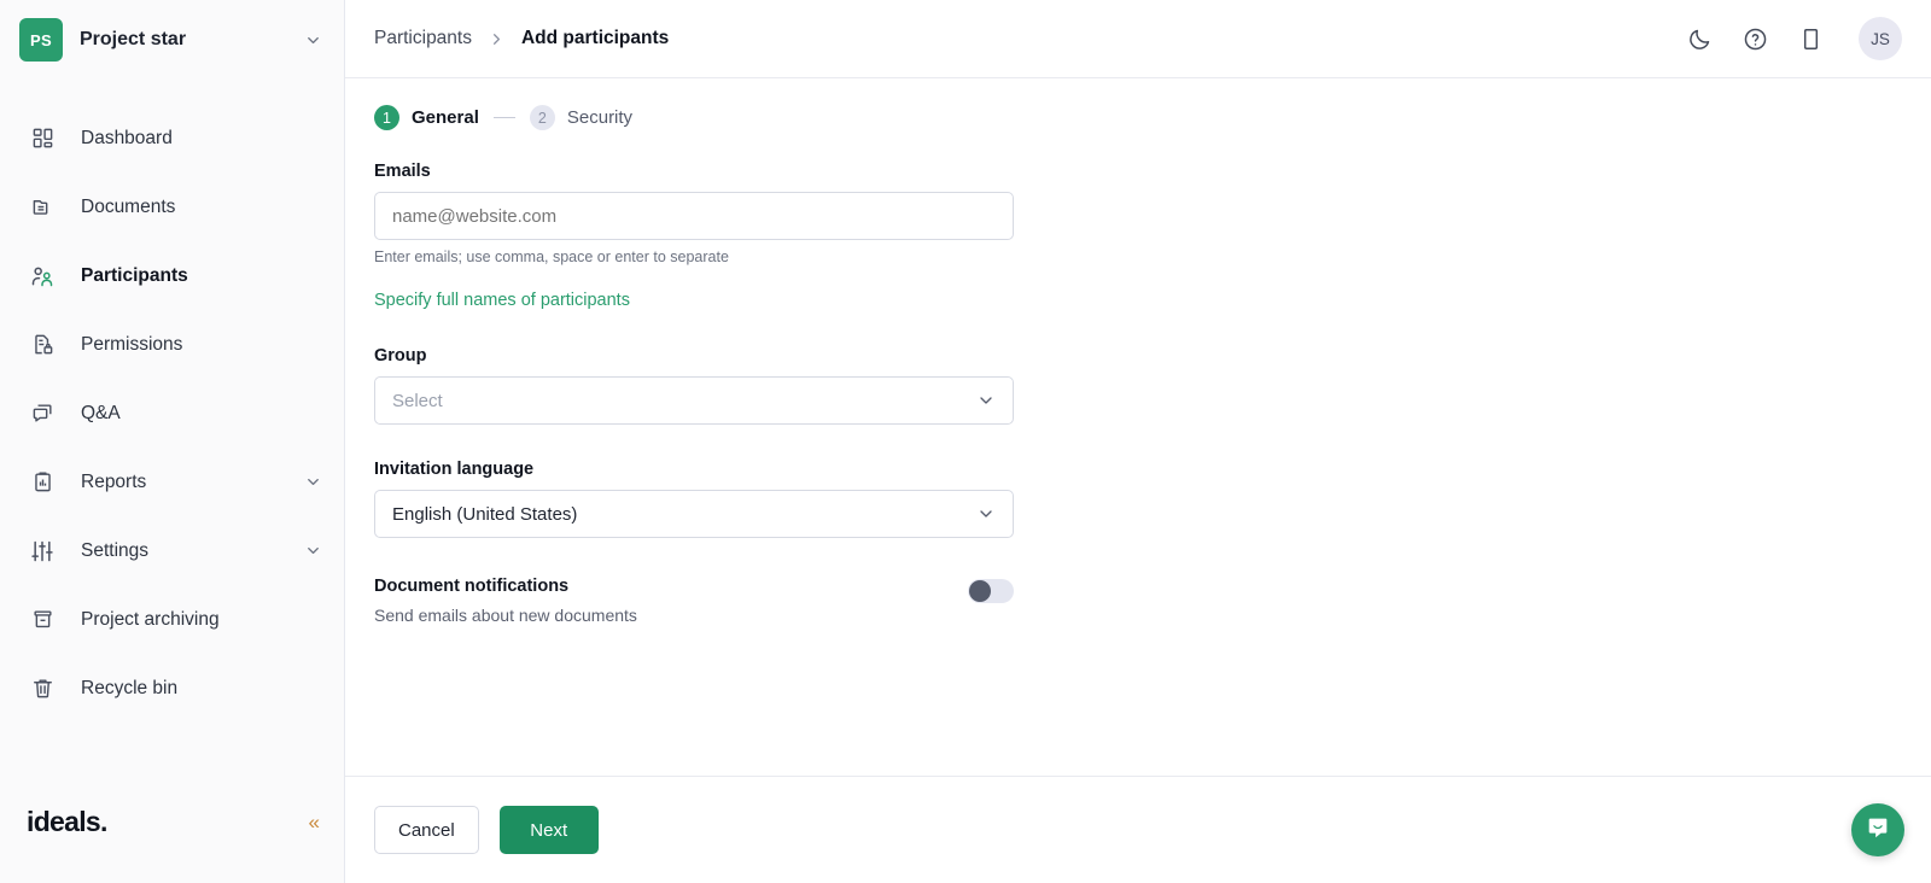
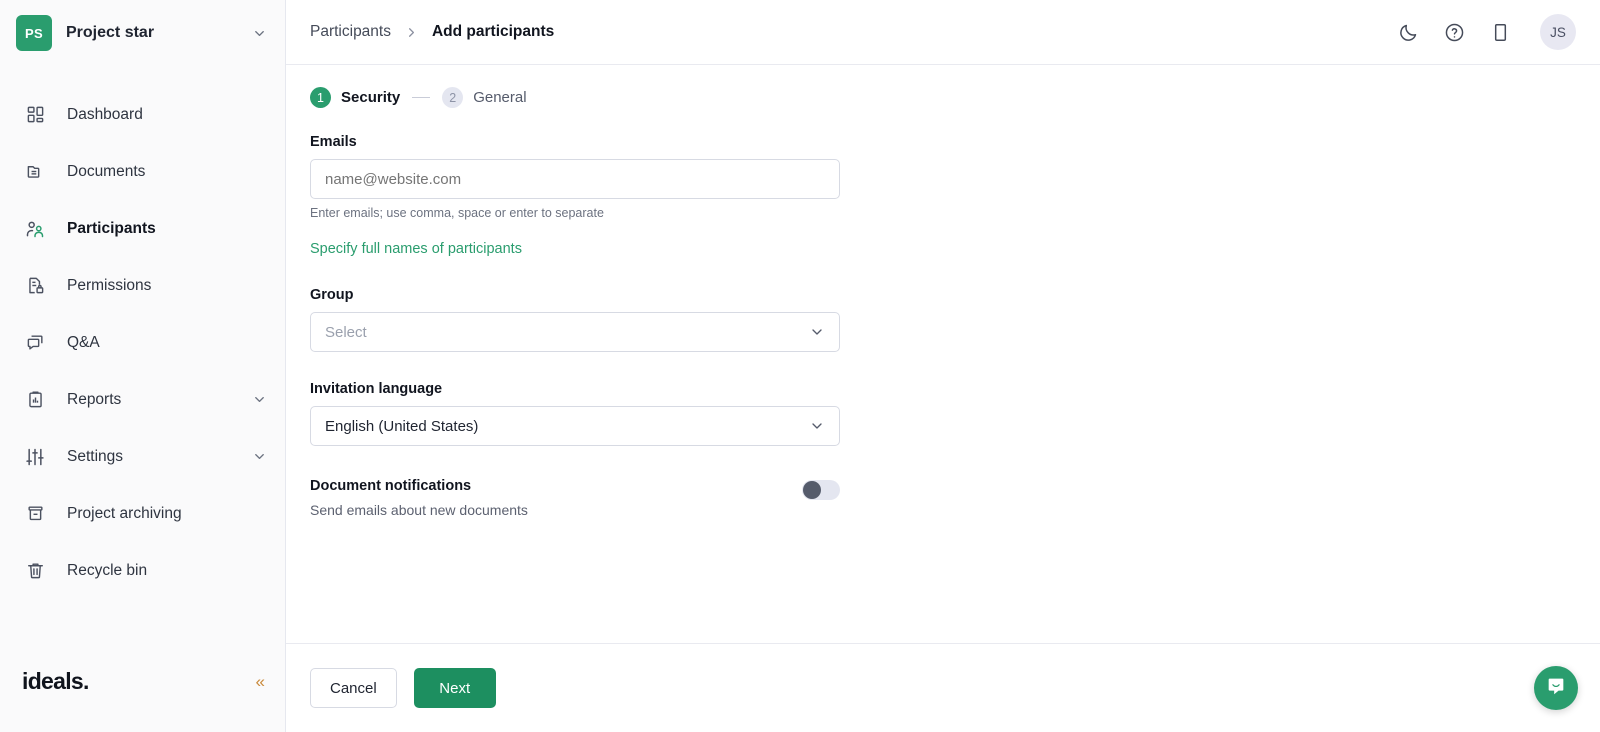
  PS
  Project star
  Dashboard
  Documents
  Participants
  Permissions
  Q&A
  Reports
  Settings
  Project archiving
  Recycle bin
  ideals.
  «
  Participants
  Add participants
  JS
  1
- General
+ Security
  2
- Security
+ General
  Emails
  name@website.com
  Enter emails; use comma, space or enter to separate
  Specify full names of participants
  Group
  Select
  Invitation language
  English (United States)
  Document notifications
  Send emails about new documents
  Cancel
  Next
